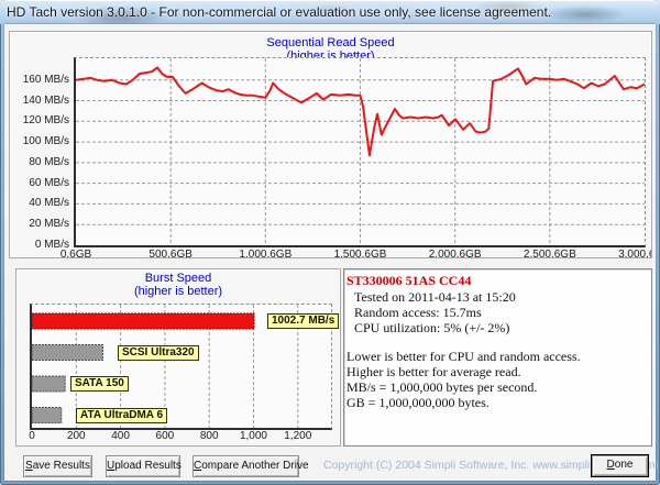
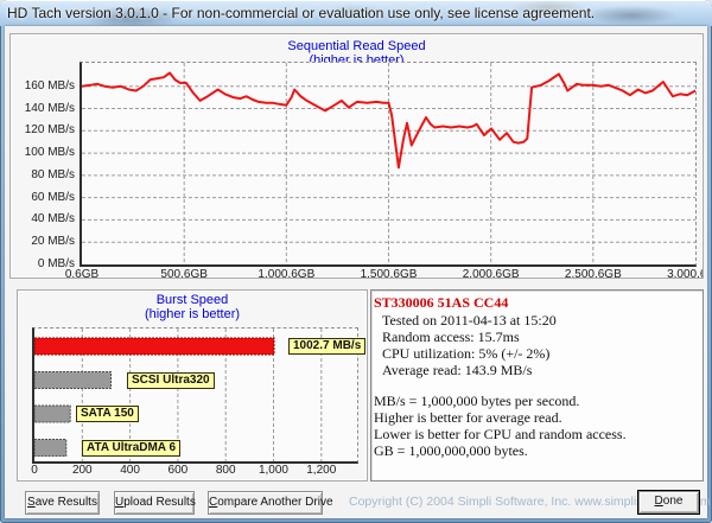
  HD Tach version 3.0.1.0 - For non-commercial or evaluation use only, see license agreement.
  Sequential Read Speed
  (higher is better)
  0 MB/s
  20 MB/s
  40 MB/s
  60 MB/s
  80 MB/s
  100 MB/s
  120 MB/s
  140 MB/s
  160 MB/s
  0.6GB
  500.6GB
  1,000.6GB
  1,500.6GB
  2,000.6GB
  2,500.6GB
  Burst Speed
  (higher is better)
  0
  200
  400
  600
  800
  1,000
  1,200
  1002.7 MB/s
  SCSI Ultra320
  SATA 150
  ATA UltraDMA 6
  ST330006 51AS CC44
  Tested on 2011-04-13 at 15:20
  Random access: 15.7ms
  CPU utilization: 5% (+/- 2%)
+ Average read: 143.9 MB/s
- Lower is better for CPU and random access.
+ MB/s = 1,000,000 bytes per second.
  Higher is better for average read.
- MB/s = 1,000,000 bytes per second.
+ Lower is better for CPU and random access.
  GB = 1,000,000,000 bytes.
  Save Results
  Upload Results
  Compare Another Drive
  Copyright (C) 2004 Simpli Software, Inc. www.simplim
  Done
